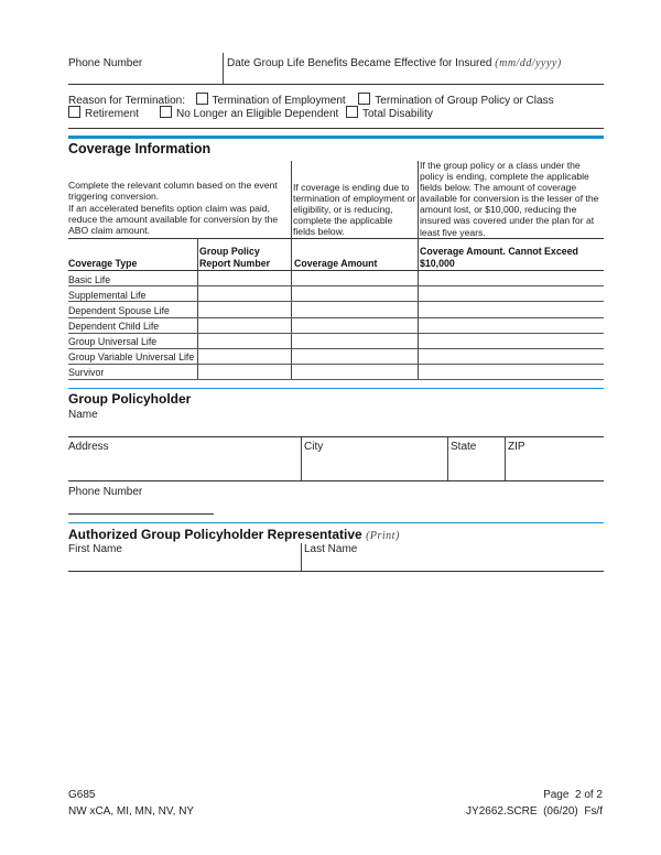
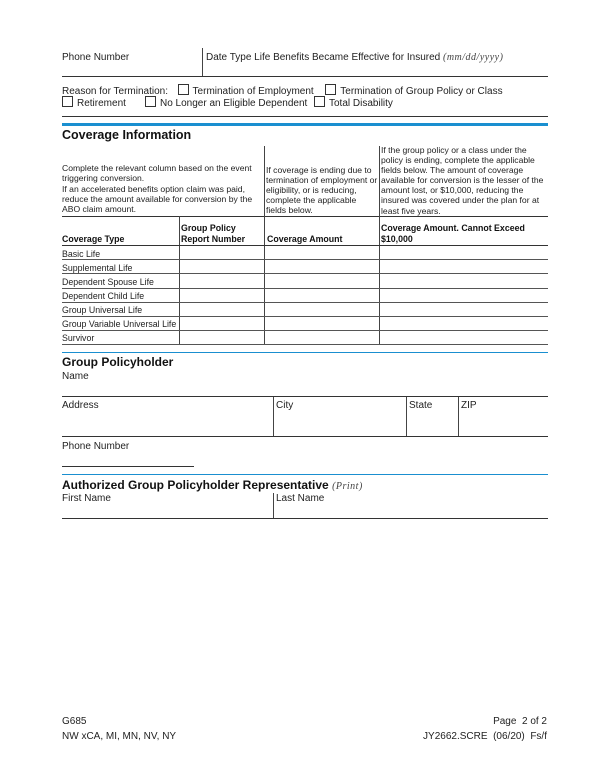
  Phone Number
- Date Group Life Benefits Became Effective for Insured (mm/dd/yyyy)
+ Date Type Life Benefits Became Effective for Insured (mm/dd/yyyy)
  Reason for Termination: Termination of Employment Termination of Group Policy or Class
  Retirement
  No Longer an Eligible Dependent
  Total Disability
  Coverage Information
  Complete the relevant column based on the event triggering conversion.
  If an accelerated benefits option claim was paid, reduce the amount available for conversion by the ABO claim amount.
  If coverage is ending due to termination of employment or eligibility, or is reducing, complete the applicable fields below.
  If the group policy or a class under the policy is ending, complete the applicable fields below. The amount of coverage available for conversion is the lesser of the amount lost, or $10,000, reducing the insured was covered under the plan for at least five years.
  Coverage Type
  Group Policy Report Number
  Coverage Amount
  Coverage Amount. Cannot Exceed $10,000
  Basic Life
  Supplemental Life
  Dependent Spouse Life
  Dependent Child Life
  Group Universal Life
  Group Variable Universal Life
  Survivor
  Group Policyholder
  Name
  Address
  City
  State
  ZIP
  Phone Number
  Authorized Group Policyholder Representative (Print)
  First Name
  Last Name
  G685
  NW xCA, MI, MN, NV, NY
  Page 2 of 2
  JY2662.SCRE (06/20) Fs/f
